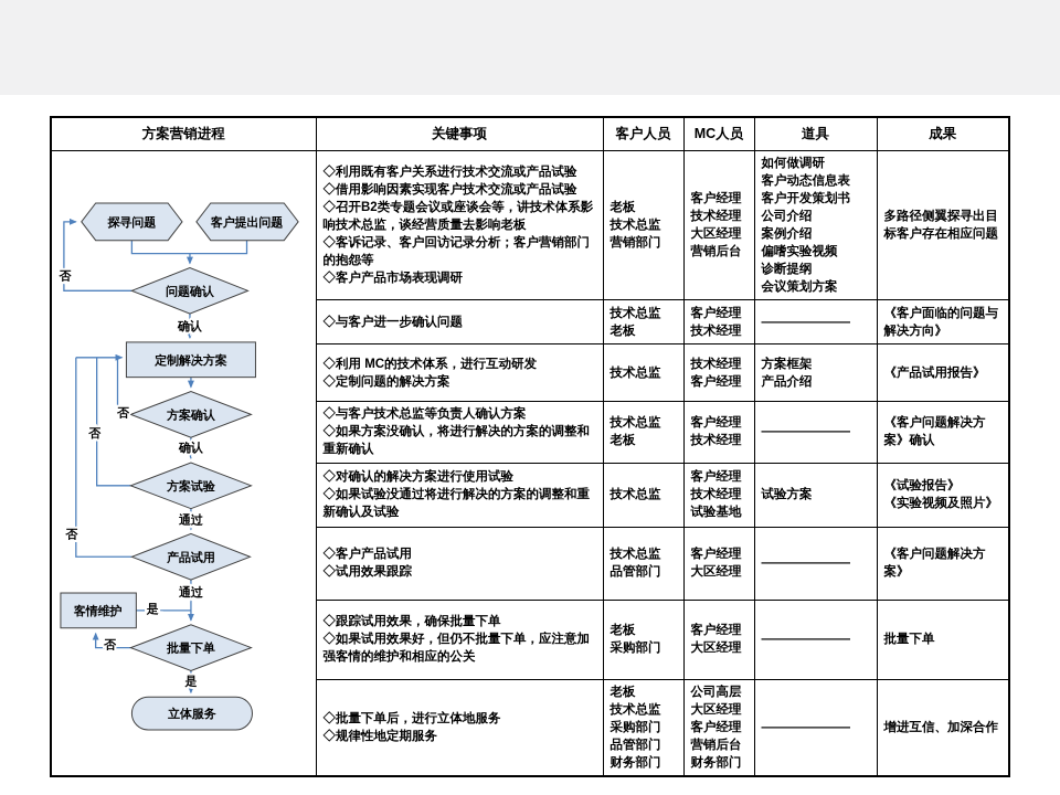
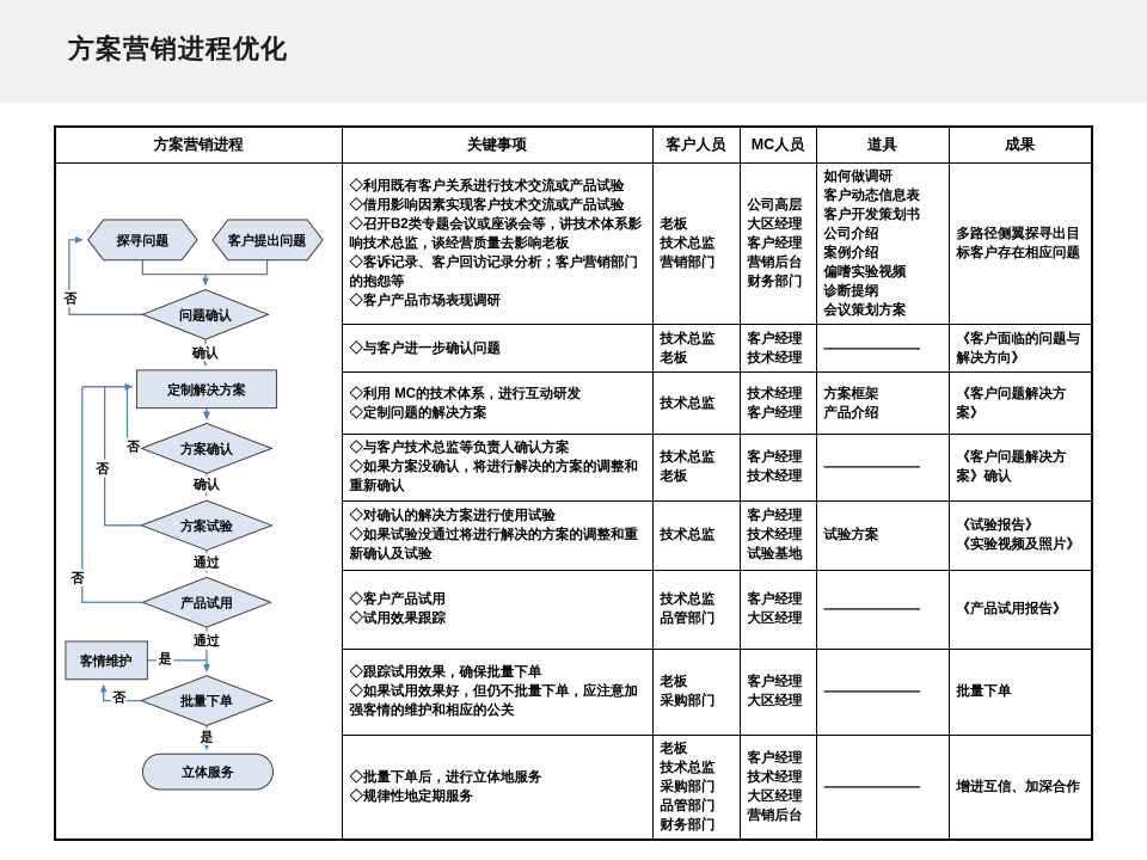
+ 方案营销进程优化
  方案营销进程	关键事项	客户人员	MC人员	道具	成果
- 探寻问题 客户提出问题 问题确认 定制解决方案 方案确认 方案试验 产品试用 客情维护 批量下单 立体服务 否 确认 否 否 否 确认 通过 通过 是 否 是	◇利用既有客户关系进行技术交流或产品试验 ◇借用影响因素实现客户技术交流或产品试验 ◇召开B2类专题会议或座谈会等，讲技术体系影响技术总监，谈经营质量去影响老板 ◇客诉记录、客户回访记录分析；客户营销部门的抱怨等 ◇客户产品市场表现调研	老板 技术总监 营销部门	客户经理 技术经理 大区经理 营销后台	如何做调研 客户动态信息表 客户开发策划书 公司介绍 案例介绍 偏嗜实验视频 诊断提纲 会议策划方案	多路径侧翼探寻出目标客户存在相应问题
+ 探寻问题 客户提出问题 问题确认 定制解决方案 方案确认 方案试验 产品试用 客情维护 批量下单 立体服务 否 确认 否 否 否 确认 通过 通过 是 否 是	◇利用既有客户关系进行技术交流或产品试验 ◇借用影响因素实现客户技术交流或产品试验 ◇召开B2类专题会议或座谈会等，讲技术体系影响技术总监，谈经营质量去影响老板 ◇客诉记录、客户回访记录分析；客户营销部门的抱怨等 ◇客户产品市场表现调研	老板 技术总监 营销部门	公司高层 大区经理 客户经理 营销后台 财务部门	如何做调研 客户动态信息表 客户开发策划书 公司介绍 案例介绍 偏嗜实验视频 诊断提纲 会议策划方案	多路径侧翼探寻出目标客户存在相应问题
  ◇与客户进一步确认问题	技术总监 老板	客户经理 技术经理	———————	《客户面临的问题与解决方向》
- ◇利用 MC的技术体系，进行互动研发 ◇定制问题的解决方案	技术总监	技术经理 客户经理	方案框架 产品介绍	《产品试用报告》
+ ◇利用 MC的技术体系，进行互动研发 ◇定制问题的解决方案	技术总监	技术经理 客户经理	方案框架 产品介绍	《客户问题解决方案》
  ◇与客户技术总监等负责人确认方案 ◇如果方案没确认，将进行解决的方案的调整和重新确认	技术总监 老板	客户经理 技术经理	———————	《客户问题解决方案》确认
  ◇对确认的解决方案进行使用试验 ◇如果试验没通过将进行解决的方案的调整和重新确认及试验	技术总监	客户经理 技术经理 试验基地	试验方案	《试验报告》 《实验视频及照片》
- ◇客户产品试用 ◇试用效果跟踪	技术总监 品管部门	客户经理 大区经理	———————	《客户问题解决方案》
+ ◇客户产品试用 ◇试用效果跟踪	技术总监 品管部门	客户经理 大区经理	———————	《产品试用报告》
  ◇跟踪试用效果，确保批量下单 ◇如果试用效果好，但仍不批量下单，应注意加强客情的维护和相应的公关	老板 采购部门	客户经理 大区经理	———————	批量下单
- ◇批量下单后，进行立体地服务 ◇规律性地定期服务	老板 技术总监 采购部门 品管部门 财务部门	公司高层 大区经理 客户经理 营销后台 财务部门	———————	增进互信、加深合作
+ ◇批量下单后，进行立体地服务 ◇规律性地定期服务	老板 技术总监 采购部门 品管部门 财务部门	客户经理 技术经理 大区经理 营销后台	———————	增进互信、加深合作
